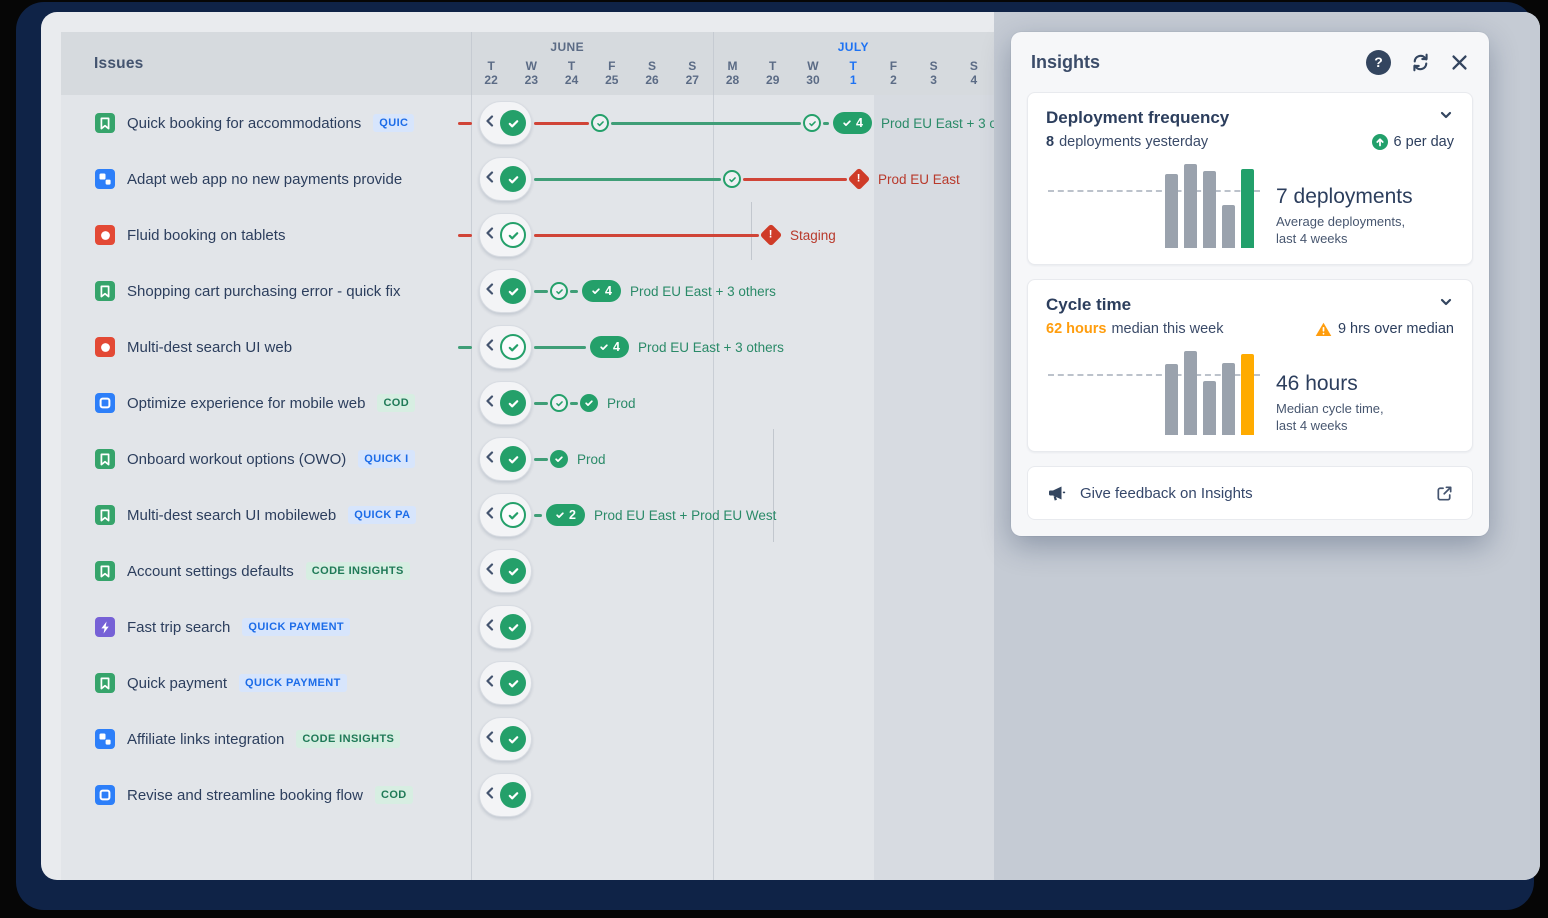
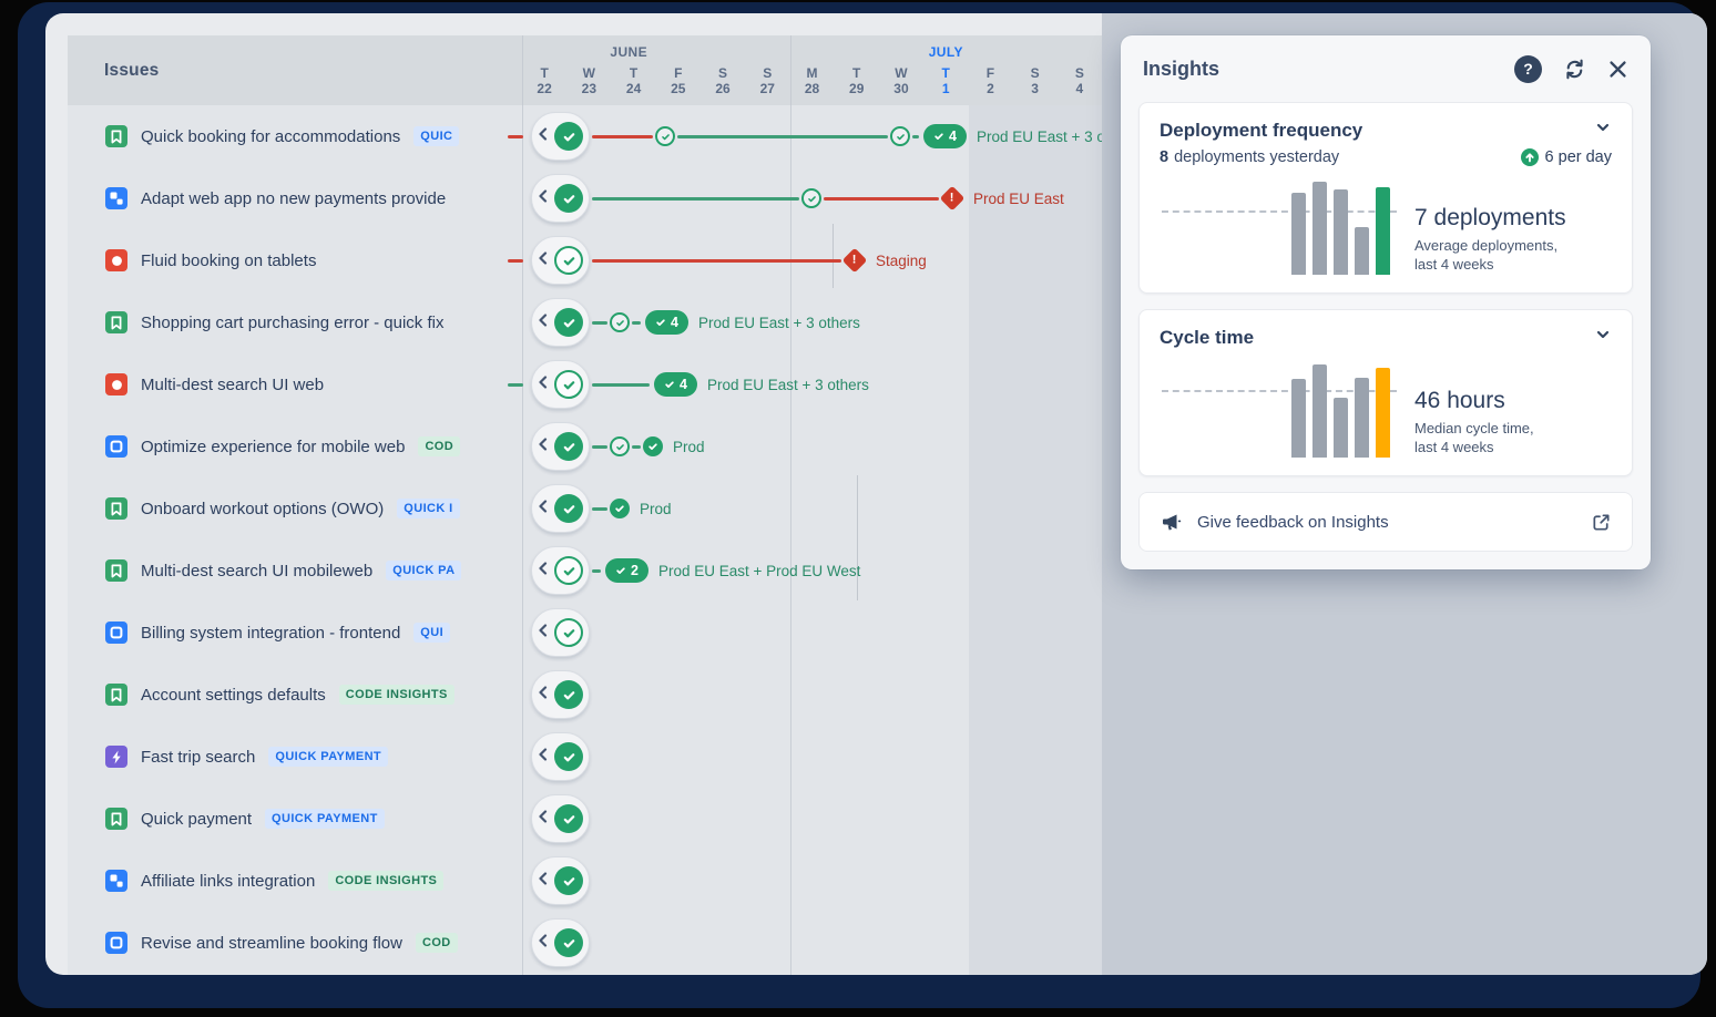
  Issues
  JUNE
  JULY
  T
  22
  W
  23
  T
  24
  F
  25
  S
  26
  S
  27
  M
  28
  T
  29
  W
  30
  T
  1
  F
  2
  S
  3
  S
  4
  Quick booking for accommodations
  QUIC
  4
  Prod EU East + 3 o
  Adapt web app no new payments provide
  Prod EU East
  Fluid booking on tablets
  Staging
  Shopping cart purchasing error - quick fix
  4
  Prod EU East + 3 others
  Multi-dest search UI web
  4
  Prod EU East + 3 others
  Optimize experience for mobile web
  COD
  Prod
  Onboard workout options (OWO)
  QUICK I
  Prod
  Multi-dest search UI mobileweb
  QUICK PA
  2
  Prod EU East + Prod EU West
+ Billing system integration - frontend
+ QUI
  Account settings defaults
  CODE INSIGHTS
  Fast trip search
  QUICK PAYMENT
  Quick payment
  QUICK PAYMENT
  Affiliate links integration
  CODE INSIGHTS
  Revise and streamline booking flow
  COD
  Insights
  ?
  Deployment frequency
  8
  deployments yesterday
  6 per day
  7 deployments
  Average deployments,
  last 4 weeks
  Cycle time
- 62 hours
- median this week
- 9 hrs over median
  46 hours
  Median cycle time,
  last 4 weeks
  Give feedback on Insights
